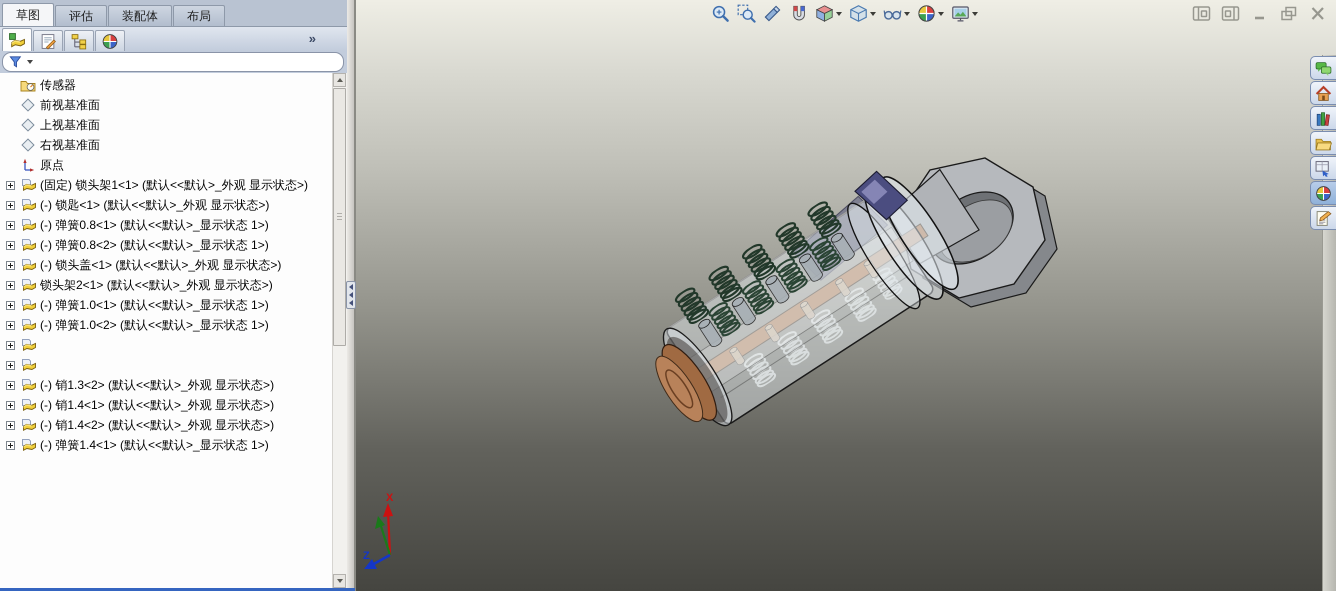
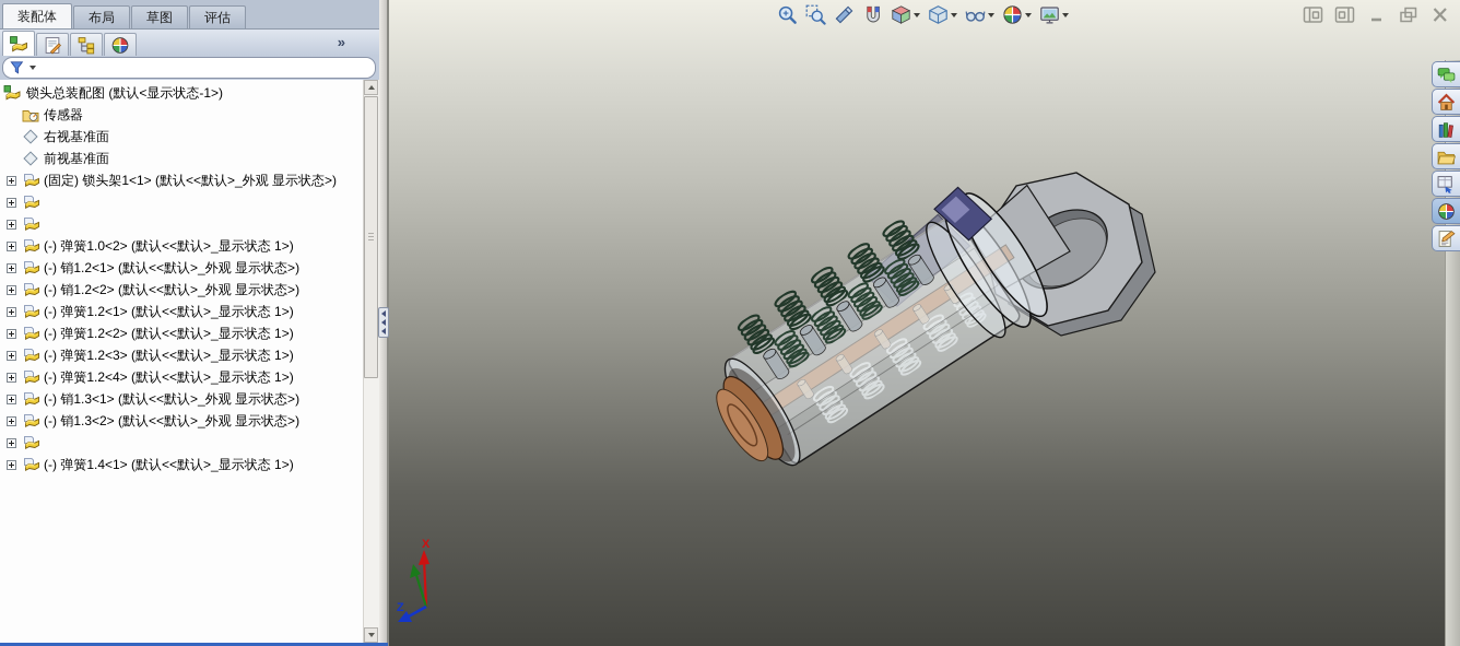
  X
  Z
- 草图
+ 装配体
- 评估
+ 布局
- 装配体
+ 草图
- 布局
+ 评估
  »
+ 锁头总装配图 (默认<显示状态-1>)
  传感器
- 前视基准面
+ 右视基准面
- 上视基准面
- 右视基准面
+ 前视基准面
- 原点
  (固定) 锁头架1<1> (默认<<默认>_外观 显示状态>)
- (-) 锁匙<1> (默认<<默认>_外观 显示状态>)
- (-) 弹簧0.8<1> (默认<<默认>_显示状态 1>)
- (-) 弹簧0.8<2> (默认<<默认>_显示状态 1>)
- (-) 锁头盖<1> (默认<<默认>_外观 显示状态>)
- 锁头架2<1> (默认<<默认>_外观 显示状态>)
- (-) 弹簧1.0<1> (默认<<默认>_显示状态 1>)
  (-) 弹簧1.0<2> (默认<<默认>_显示状态 1>)
+ (-) 销1.2<1> (默认<<默认>_外观 显示状态>)
+ (-) 销1.2<2> (默认<<默认>_外观 显示状态>)
+ (-) 弹簧1.2<1> (默认<<默认>_显示状态 1>)
+ (-) 弹簧1.2<2> (默认<<默认>_显示状态 1>)
+ (-) 弹簧1.2<3> (默认<<默认>_显示状态 1>)
+ (-) 弹簧1.2<4> (默认<<默认>_显示状态 1>)
+ (-) 销1.3<1> (默认<<默认>_外观 显示状态>)
  (-) 销1.3<2> (默认<<默认>_外观 显示状态>)
- (-) 销1.4<1> (默认<<默认>_外观 显示状态>)
- (-) 销1.4<2> (默认<<默认>_外观 显示状态>)
  (-) 弹簧1.4<1> (默认<<默认>_显示状态 1>)
